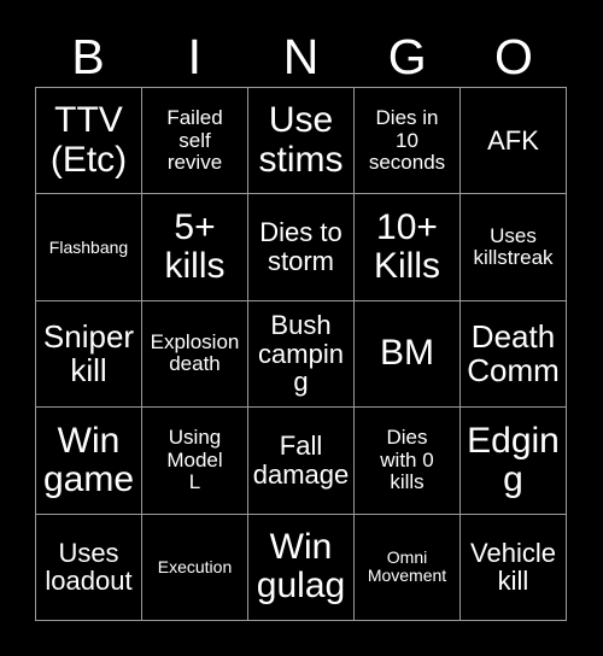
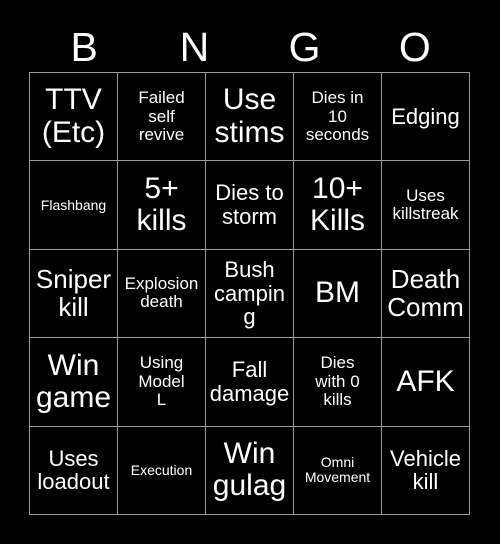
  B
- I
  N
  G
  O
  TTV
  (Etc)
  Failed
  self
  revive
  Use
  stims
  Dies in
  10
  seconds
- AFK
+ Edging
  Flashbang
  5+
  kills
  Dies to
  storm
  10+
  Kills
  Uses
  killstreak
  Sniper
  kill
  Explosion
  death
  Bush
  camping
  BM
  Death
  Comm
  Win
  game
  Using
  Model
  L
  Fall
  damage
  Dies
  with 0
  kills
- Edging
+ AFK
  Uses
  loadout
  Execution
  Win
  gulag
  Omni
  Movement
  Vehicle
  kill
